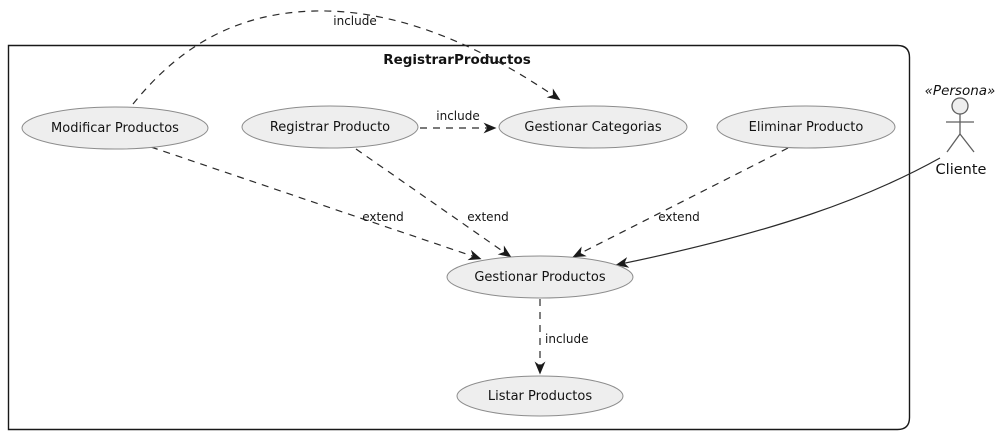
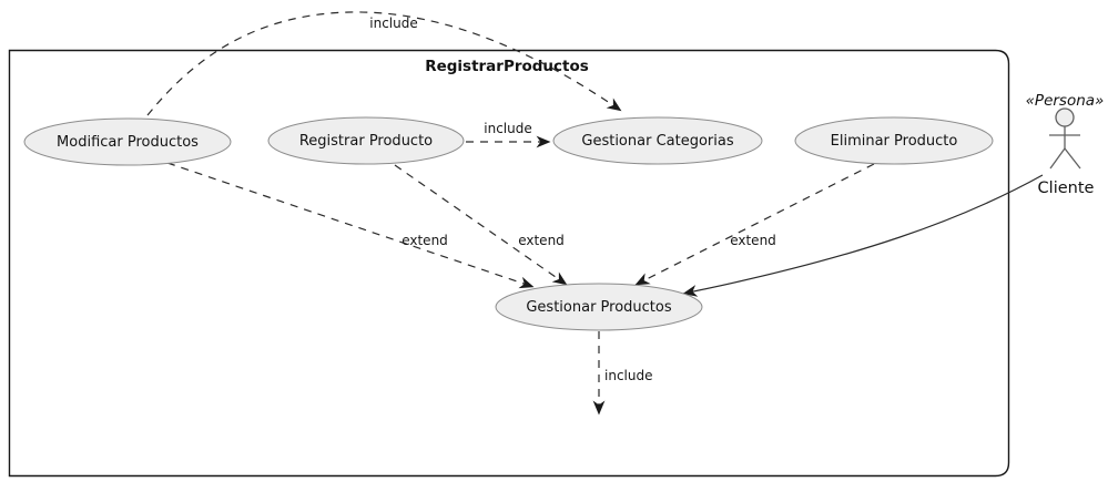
  RegistrarProductos
  include
  include
  extend
  extend
  extend
  include
  Modificar Productos
  Registrar Producto
  Gestionar Categorias
  Eliminar Producto
  Gestionar Productos
- Listar Productos
  «Persona»
  Cliente
